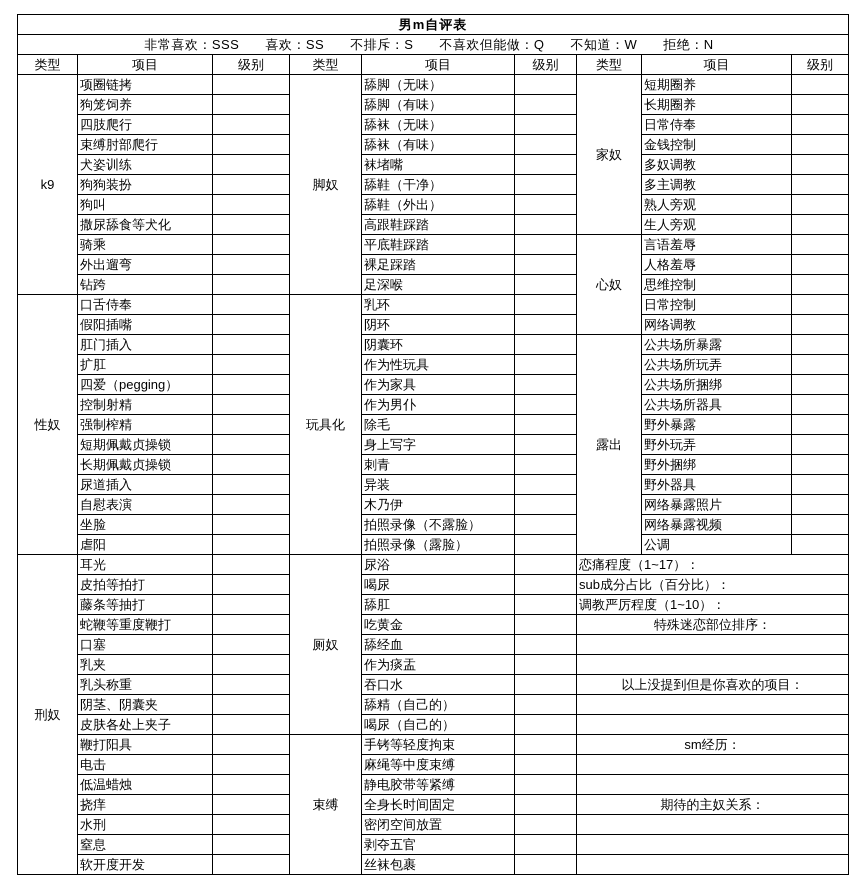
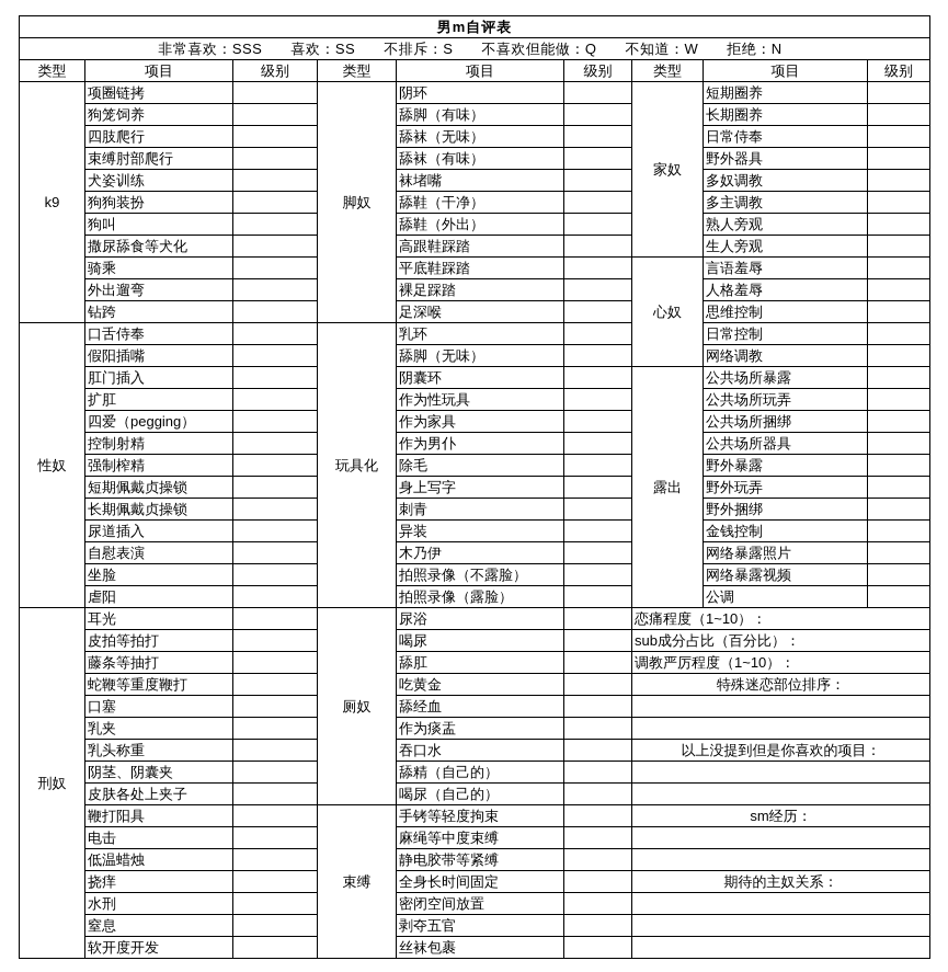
  男m自评表
  非常喜欢：SSS 喜欢：SS 不排斥：S 不喜欢但能做：Q 不知道：W 拒绝：N
  类型	项目	级别	类型	项目	级别	类型	项目	级别
- k9	项圈链拷		脚奴	舔脚（无味）		家奴	短期圈养
+ k9	项圈链拷		脚奴	阴环		家奴	短期圈养
  狗笼饲养		舔脚（有味）		长期圈养
  四肢爬行		舔袜（无味）		日常侍奉
- 束缚肘部爬行		舔袜（有味）		金钱控制
+ 束缚肘部爬行		舔袜（有味）		野外器具
  犬姿训练		袜堵嘴		多奴调教
  狗狗装扮		舔鞋（干净）		多主调教
  狗叫		舔鞋（外出）		熟人旁观
  撒尿舔食等犬化		高跟鞋踩踏		生人旁观
  骑乘		平底鞋踩踏		心奴	言语羞辱
  外出遛弯		裸足踩踏		人格羞辱
  钻跨		足深喉		思维控制
  性奴	口舌侍奉		玩具化	乳环		日常控制
- 假阳插嘴		阴环		网络调教
+ 假阳插嘴		舔脚（无味）		网络调教
  肛门插入		阴囊环		露出	公共场所暴露
  扩肛		作为性玩具		公共场所玩弄
  四爱（pegging）		作为家具		公共场所捆绑
  控制射精		作为男仆		公共场所器具
  强制榨精		除毛		野外暴露
  短期佩戴贞操锁		身上写字		野外玩弄
  长期佩戴贞操锁		刺青		野外捆绑
- 尿道插入		异装		野外器具
+ 尿道插入		异装		金钱控制
  自慰表演		木乃伊		网络暴露照片
  坐脸		拍照录像（不露脸）		网络暴露视频
  虐阳		拍照录像（露脸）		公调
- 刑奴	耳光		厕奴	尿浴		恋痛程度（1~17）：
+ 刑奴	耳光		厕奴	尿浴		恋痛程度（1~10）：
  皮拍等拍打		喝尿		sub成分占比（百分比）：
  藤条等抽打		舔肛		调教严厉程度（1~10）：
  蛇鞭等重度鞭打		吃黄金		特殊迷恋部位排序：
  口塞		舔经血
  乳夹		作为痰盂
  乳头称重		吞口水		以上没提到但是你喜欢的项目：
  阴茎、阴囊夹		舔精（自己的）
  皮肤各处上夹子		喝尿（自己的）
  鞭打阳具		束缚	手铐等轻度拘束		sm经历：
  电击		麻绳等中度束缚
  低温蜡烛		静电胶带等紧缚
  挠痒		全身长时间固定		期待的主奴关系：
  水刑		密闭空间放置
  窒息		剥夺五官
  软开度开发		丝袜包裹
